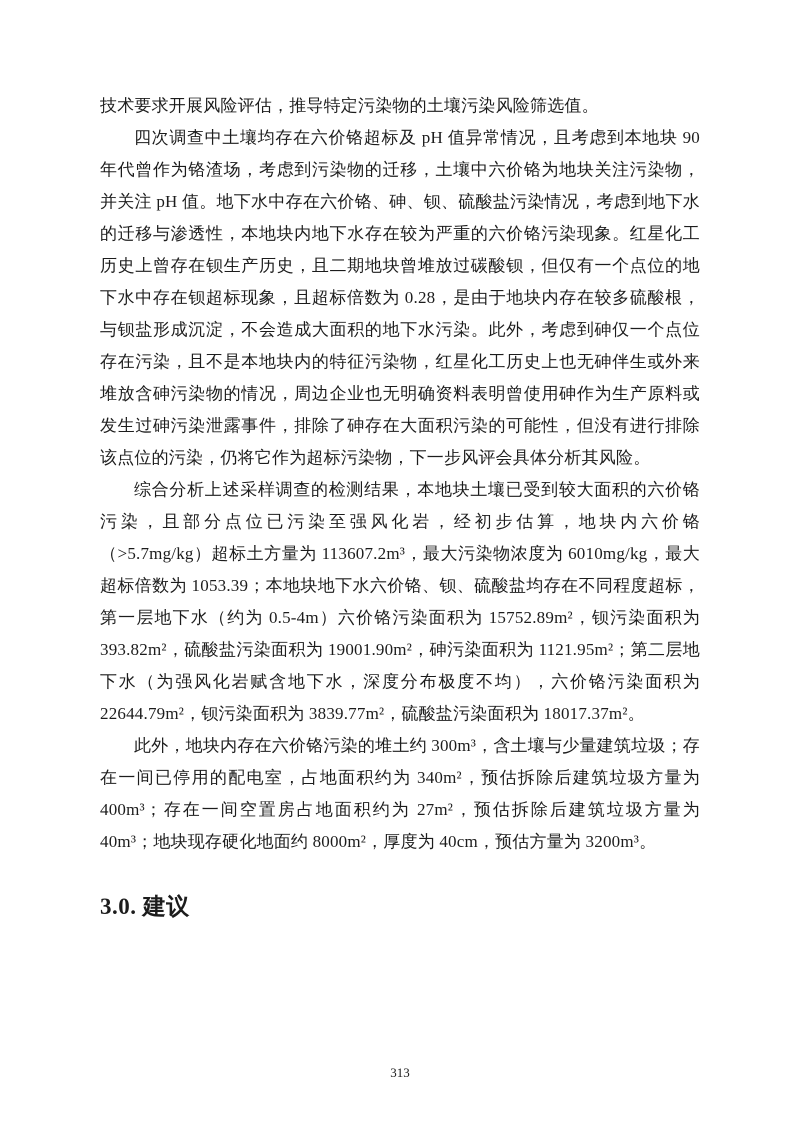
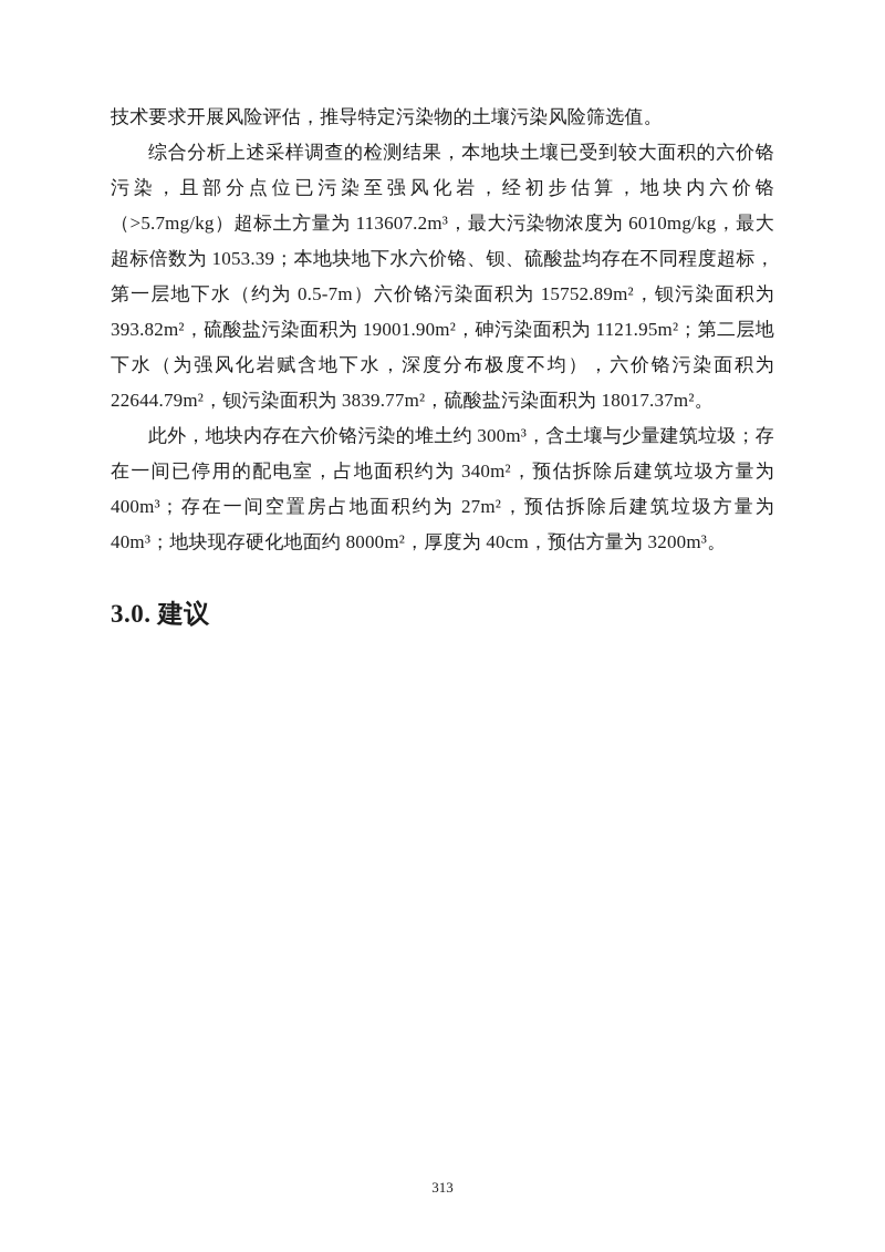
  技术要求开展风险评估，推导特定污染物的土壤污染风险筛选值。
- 四次调查中土壤均存在六价铬超标及 pH 值异常情况，且考虑到本地块 90 年代曾作为铬渣场，考虑到污染物的迁移，土壤中六价铬为地块关注污染物，并关注 pH 值。地下水中存在六价铬、砷、钡、硫酸盐污染情况，考虑到地下水的迁移与渗透性，本地块内地下水存在较为严重的六价铬污染现象。红星化工历史上曾存在钡生产历史，且二期地块曾堆放过碳酸钡，但仅有一个点位的地下水中存在钡超标现象，且超标倍数为 0.28，是由于地块内存在较多硫酸根，与钡盐形成沉淀，不会造成大面积的地下水污染。此外，考虑到砷仅一个点位存在污染，且不是本地块内的特征污染物，红星化工历史上也无砷伴生或外来堆放含砷污染物的情况，周边企业也无明确资料表明曾使用砷作为生产原料或发生过砷污染泄露事件，排除了砷存在大面积污染的可能性，但没有进行排除该点位的污染，仍将它作为超标污染物，下一步风评会具体分析其风险。
- 综合分析上述采样调查的检测结果，本地块土壤已受到较大面积的六价铬污染，且部分点位已污染至强风化岩，经初步估算，地块内六价铬（>5.7mg/kg）超标土方量为 113607.2m³，最大污染物浓度为 6010mg/kg，最大超标倍数为 1053.39；本地块地下水六价铬、钡、硫酸盐均存在不同程度超标，第一层地下水（约为 0.5-4m）六价铬污染面积为 15752.89m²，钡污染面积为 393.82m²，硫酸盐污染面积为 19001.90m²，砷污染面积为 1121.95m²；第二层地下水（为强风化岩赋含地下水，深度分布极度不均），六价铬污染面积为 22644.79m²，钡污染面积为 3839.77m²，硫酸盐污染面积为 18017.37m²。
+ 综合分析上述采样调查的检测结果，本地块土壤已受到较大面积的六价铬污染，且部分点位已污染至强风化岩，经初步估算，地块内六价铬（>5.7mg/kg）超标土方量为 113607.2m³，最大污染物浓度为 6010mg/kg，最大超标倍数为 1053.39；本地块地下水六价铬、钡、硫酸盐均存在不同程度超标，第一层地下水（约为 0.5-7m）六价铬污染面积为 15752.89m²，钡污染面积为 393.82m²，硫酸盐污染面积为 19001.90m²，砷污染面积为 1121.95m²；第二层地下水（为强风化岩赋含地下水，深度分布极度不均），六价铬污染面积为 22644.79m²，钡污染面积为 3839.77m²，硫酸盐污染面积为 18017.37m²。
  此外，地块内存在六价铬污染的堆土约 300m³，含土壤与少量建筑垃圾；存在一间已停用的配电室，占地面积约为 340m²，预估拆除后建筑垃圾方量为 400m³；存在一间空置房占地面积约为 27m²，预估拆除后建筑垃圾方量为 40m³；地块现存硬化地面约 8000m²，厚度为 40cm，预估方量为 3200m³。
  3.0. 建议
  313
